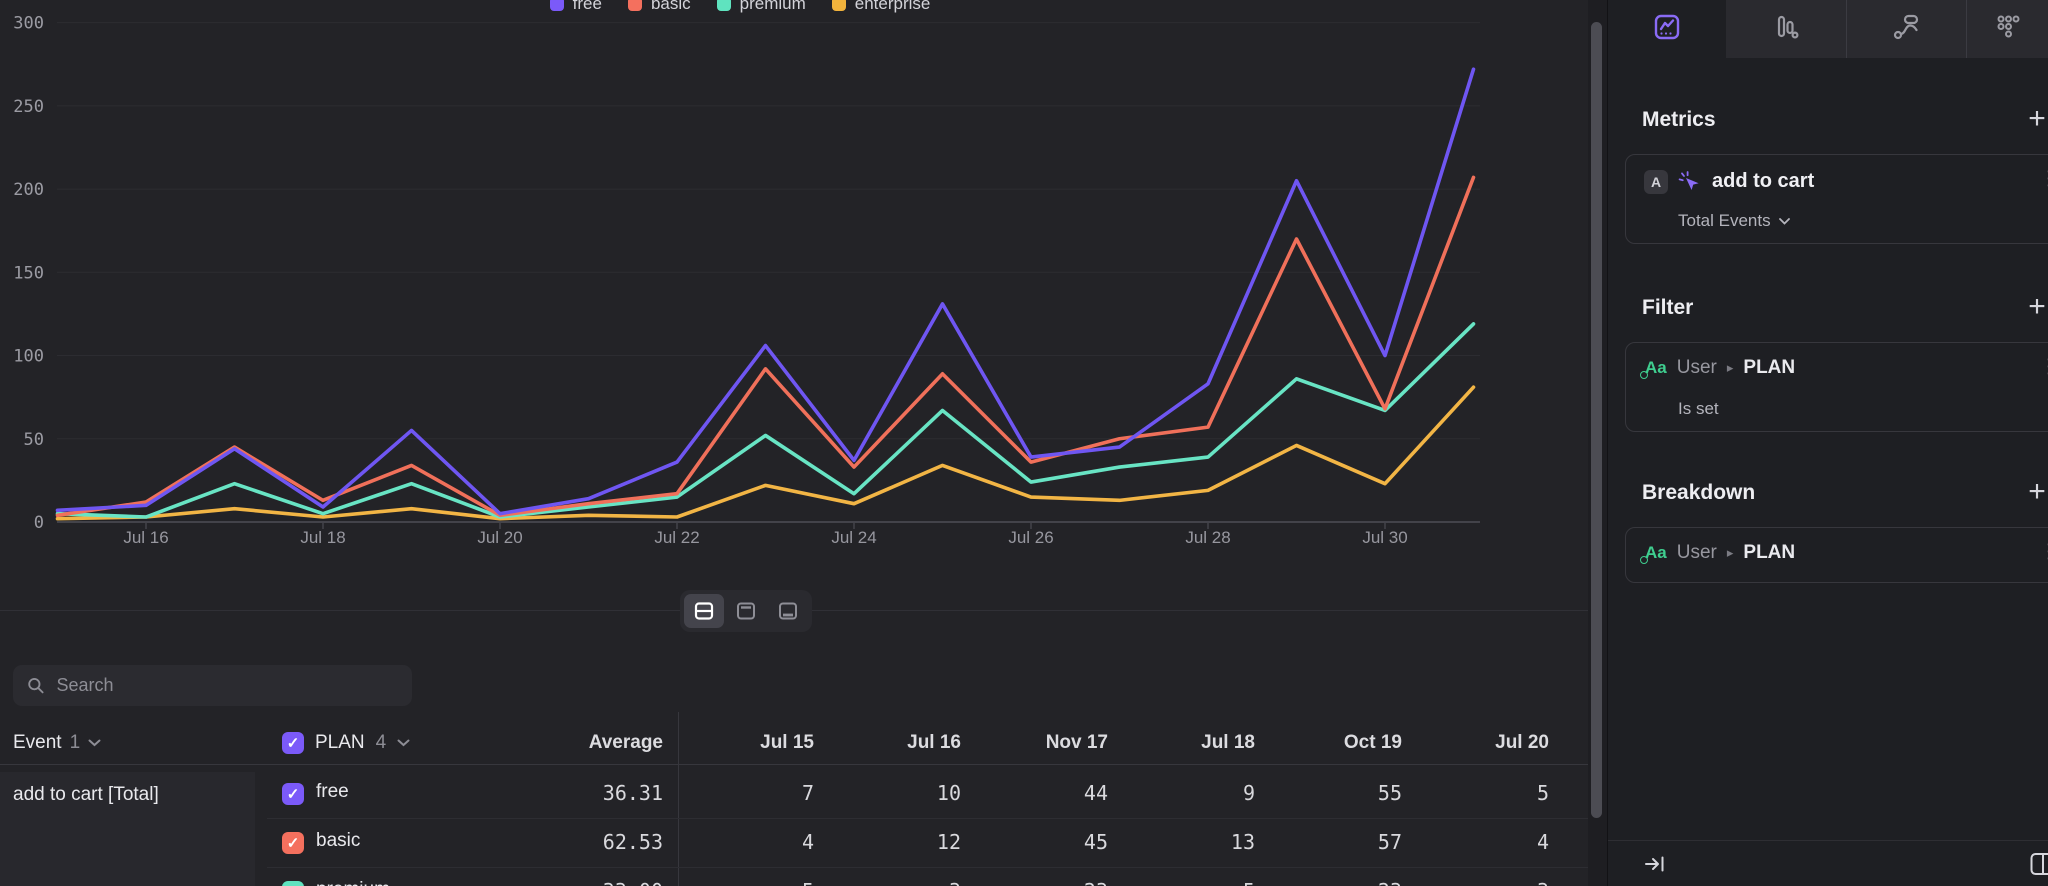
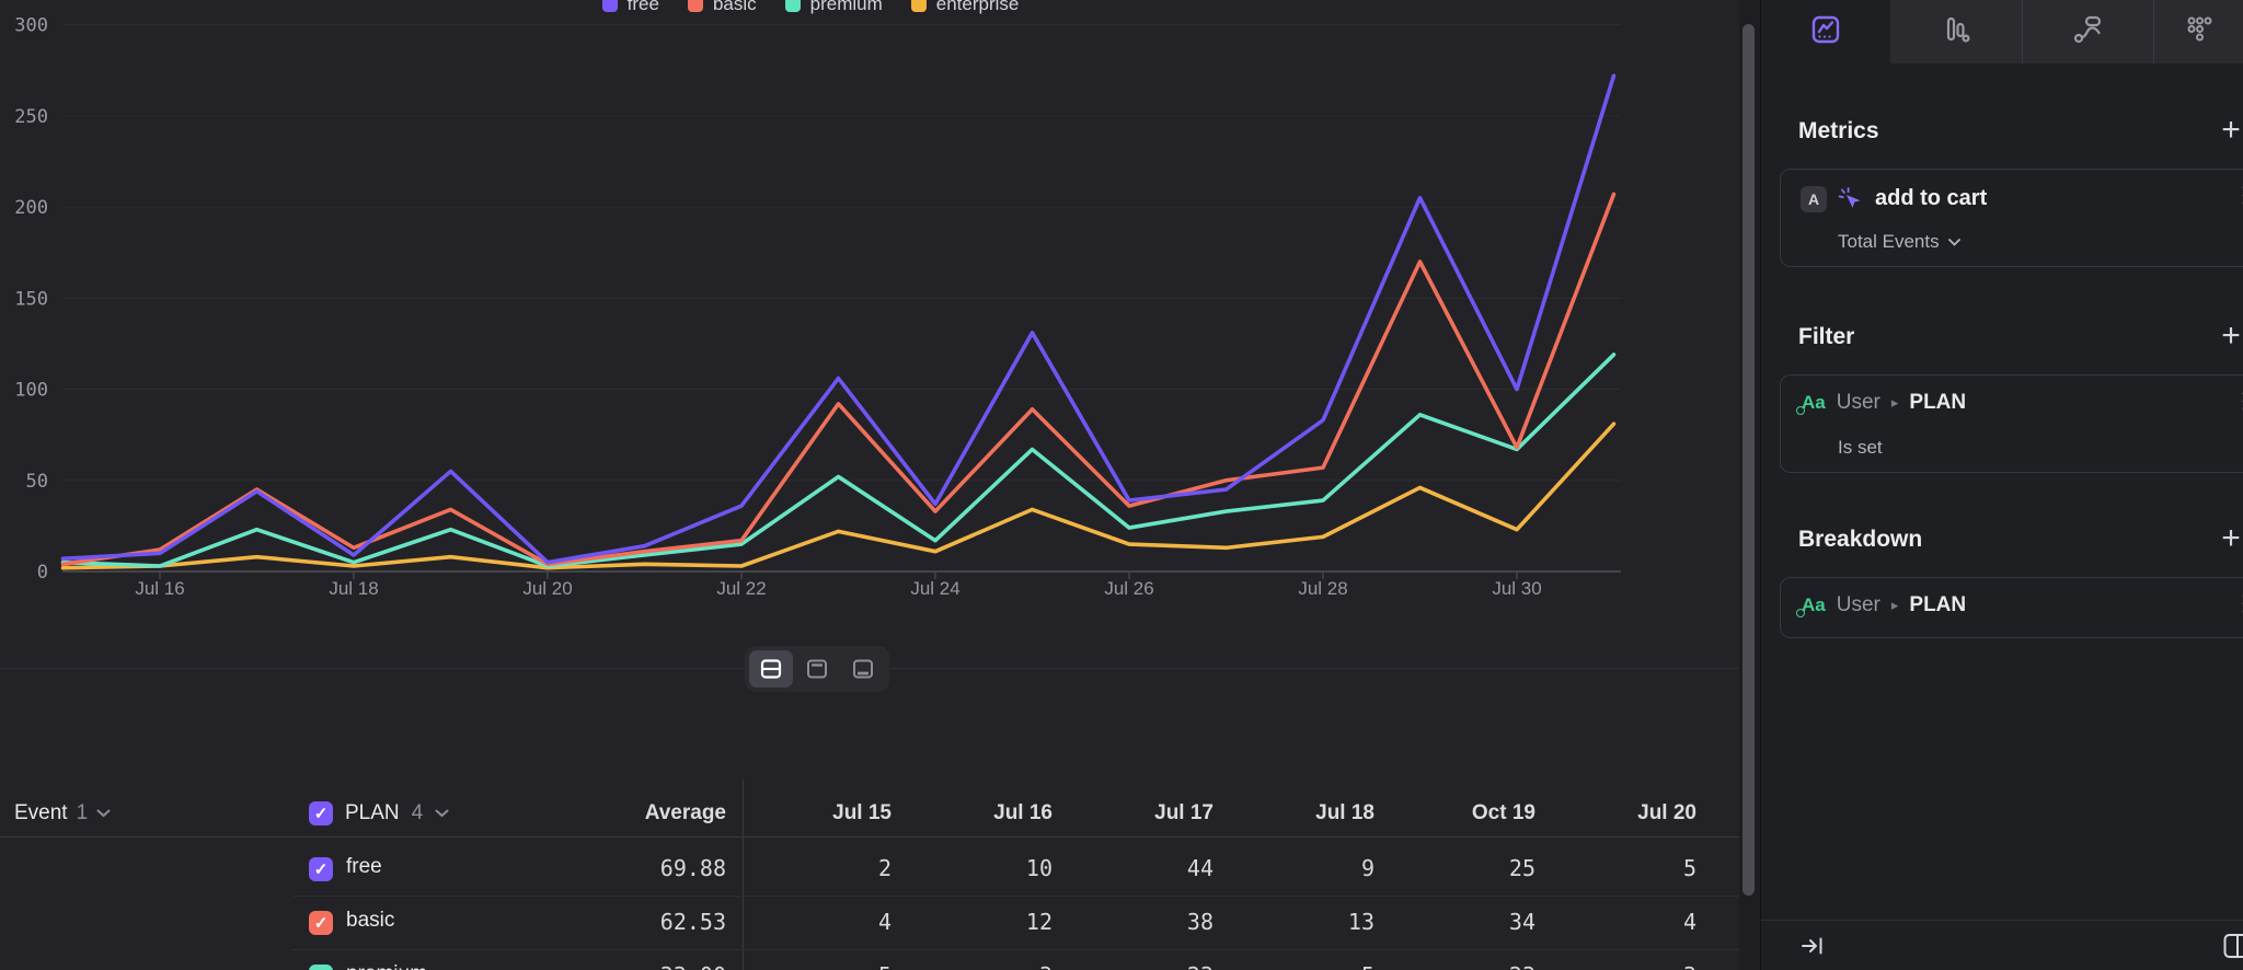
  0
  50
  100
  150
  200
  250
  300
  Jul 16
  Jul 18
  Jul 20
  Jul 22
  Jul 24
  Jul 26
  Jul 28
  Jul 30
  free
  basic
  premium
  enterprise
- Search
  Event
  1
  ✓
  PLAN
  4
  Average
  Jul 15
  Jul 16
- Nov 17
+ Jul 17
  Jul 18
  Oct 19
  Jul 20
- add to cart [Total]
  ✓
  free
- 36.31
+ 69.88
- 7
+ 2
  10
  44
  9
- 55
+ 25
  5
  ✓
  basic
  62.53
  4
  12
- 45
+ 38
  13
- 57
+ 34
  4
  Metrics
  +
  A
  add to cart
  Total Events
  Filter
  +
  Aa
  User
  ▸
  PLAN
  Is set
  Breakdown
  +
  Aa
  User
  ▸
  PLAN
